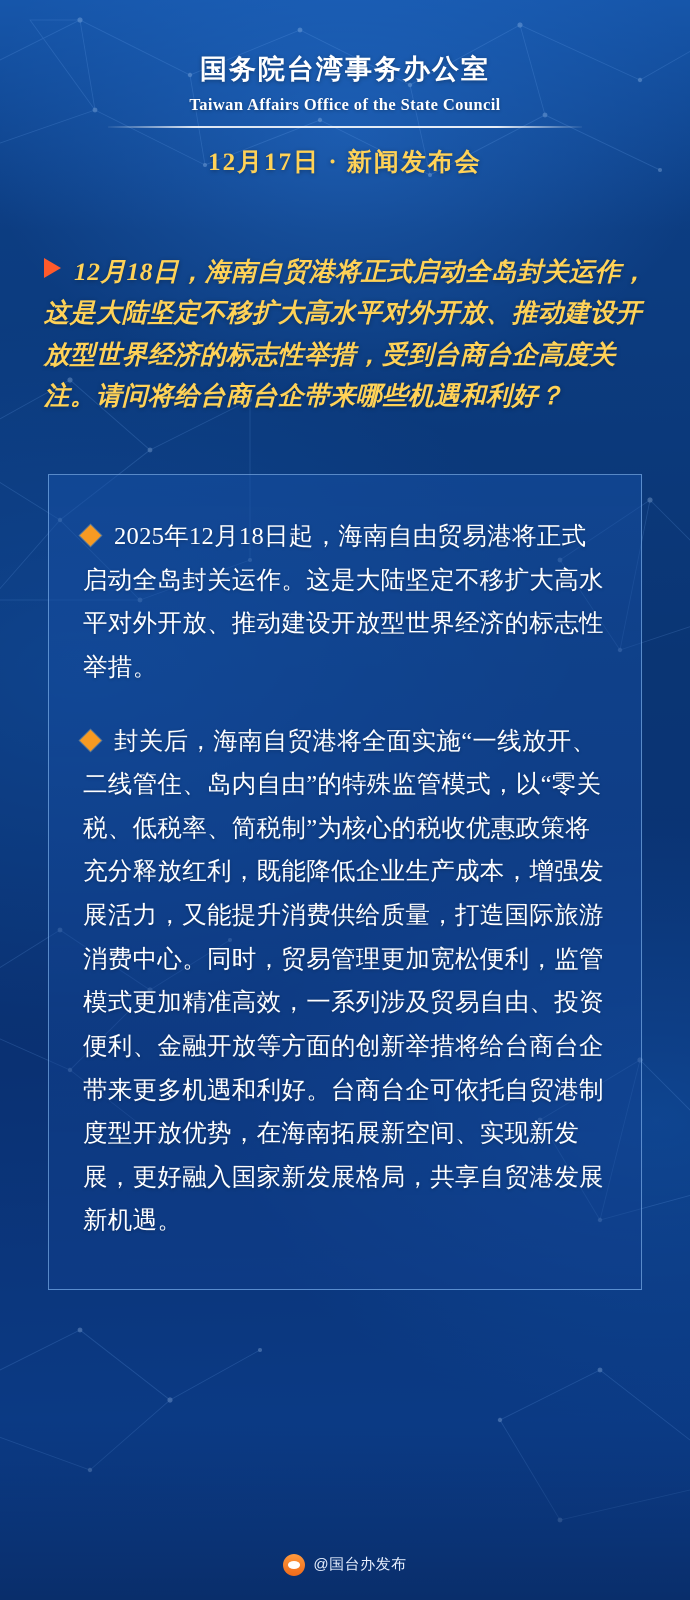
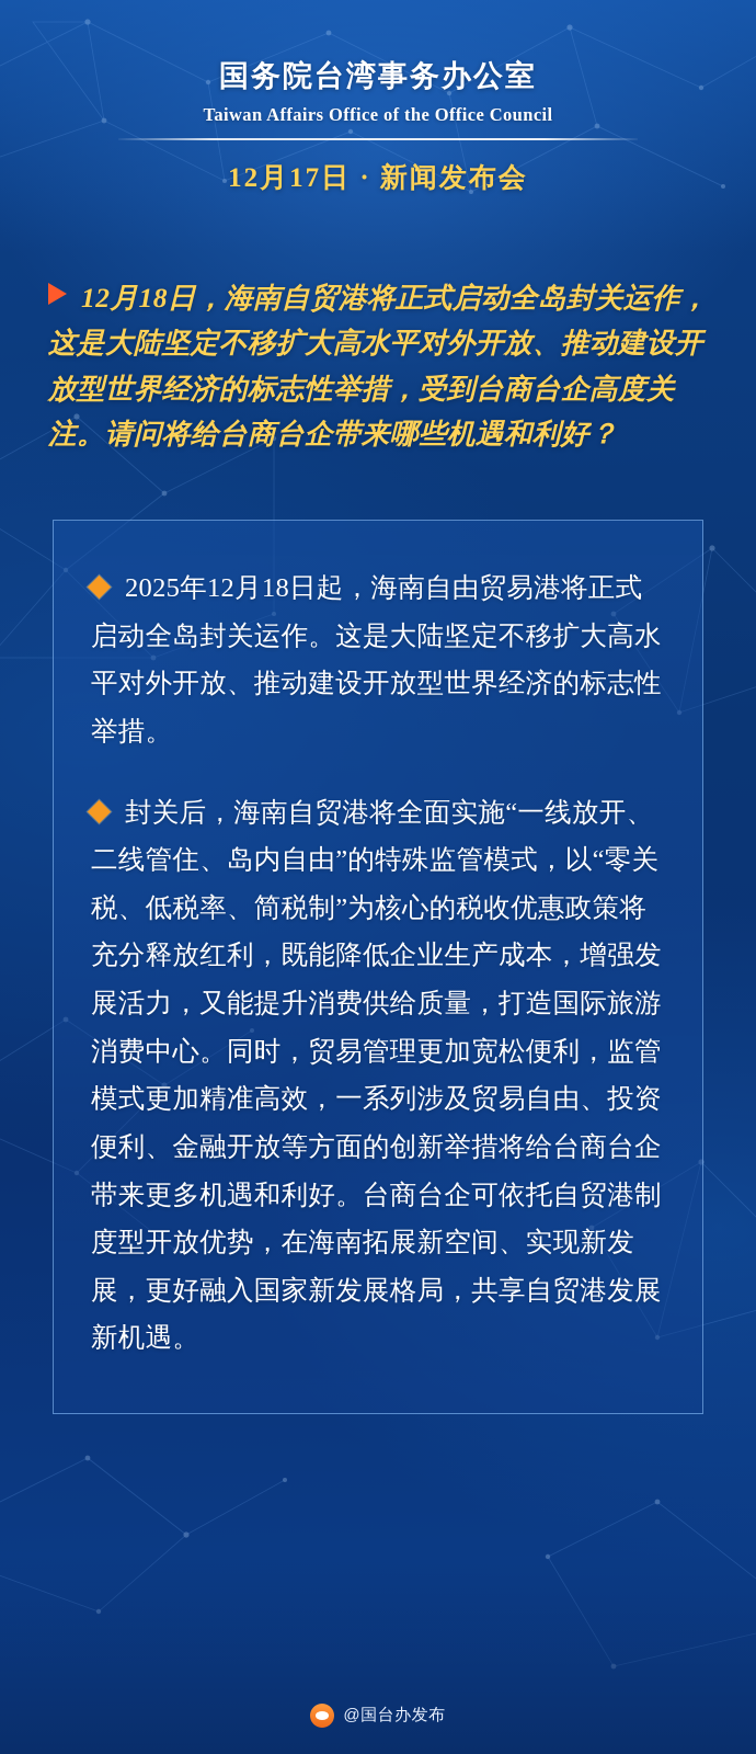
  国务院台湾事务办公室
- Taiwan Affairs Office of the State Council
+ Taiwan Affairs Office of the Office Council
  12月17日 · 新闻发布会
  12月18日，海南自贸港将正式启动全岛封关运作，这是大陆坚定不移扩大高水平对外开放、推动建设开放型世界经济的标志性举措，受到台商台企高度关注。请问将给台商台企带来哪些机遇和利好？
  2025年12月18日起，海南自由贸易港将正式启动全岛封关运作。这是大陆坚定不移扩大高水平对外开放、推动建设开放型世界经济的标志性举措。
  封关后，海南自贸港将全面实施“一线放开、二线管住、岛内自由”的特殊监管模式，以“零关税、低税率、简税制”为核心的税收优惠政策将充分释放红利，既能降低企业生产成本，增强发展活力，又能提升消费供给质量，打造国际旅游消费中心。同时，贸易管理更加宽松便利，监管模式更加精准高效，一系列涉及贸易自由、投资便利、金融开放等方面的创新举措将给台商台企带来更多机遇和利好。台商台企可依托自贸港制度型开放优势，在海南拓展新空间、实现新发展，更好融入国家新发展格局，共享自贸港发展新机遇。
  @国台办发布
